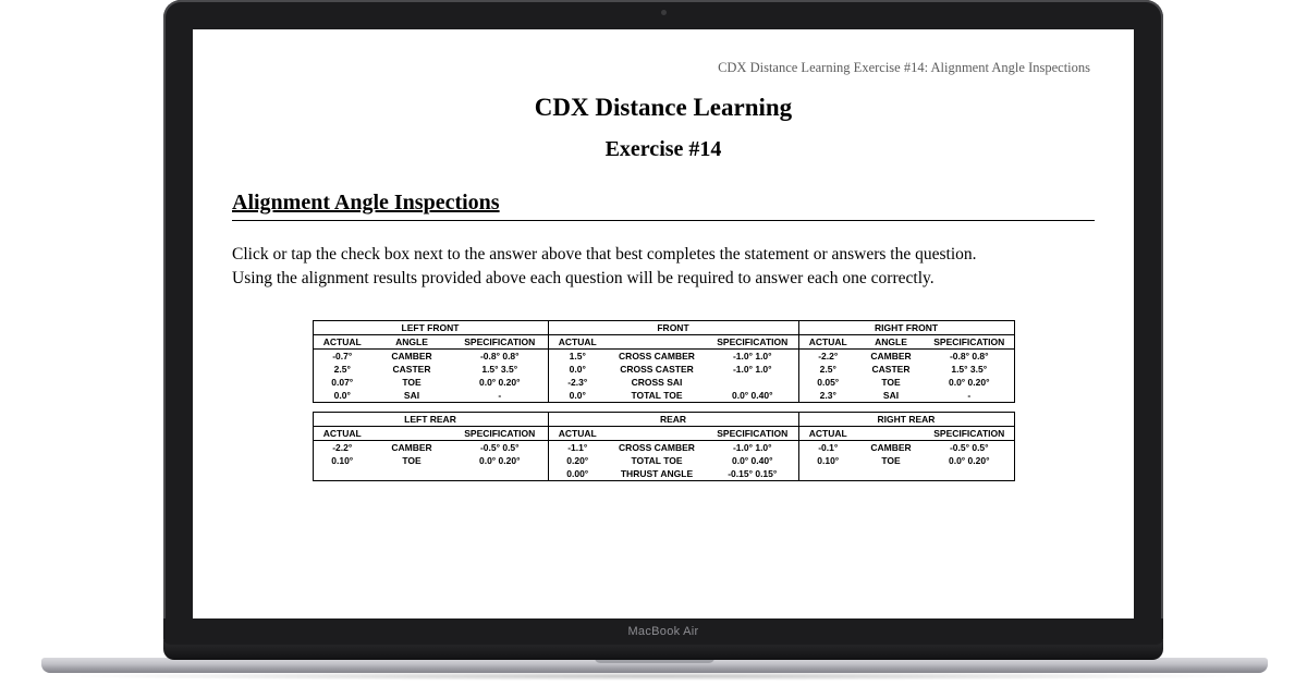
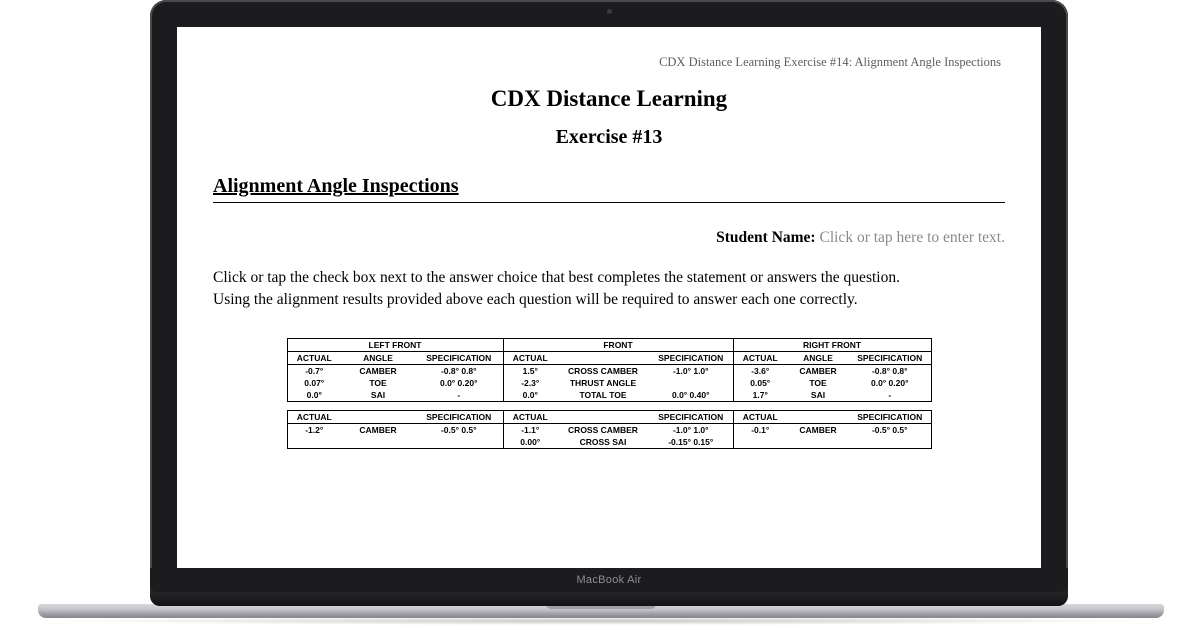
  CDX Distance Learning Exercise #14: Alignment Angle Inspections
  CDX Distance Learning
- Exercise #14
+ Exercise #13
  Alignment Angle Inspections
+ Student Name: Click or tap here to enter text.
- Click or tap the check box next to the answer above that best completes the statement or answers the question. Using the alignment results provided above each question will be required to answer each one correctly.
+ Click or tap the check box next to the answer choice that best completes the statement or answers the question. Using the alignment results provided above each question will be required to answer each one correctly.
  LEFT FRONT	FRONT	RIGHT FRONT
  ACTUAL	ANGLE	SPECIFICATION	ACTUAL		SPECIFICATION	ACTUAL	ANGLE	SPECIFICATION
- -0.7°	CAMBER	-0.8° 0.8°	1.5°	CROSS CAMBER	-1.0° 1.0°	-2.2°	CAMBER	-0.8° 0.8°
+ -0.7°	CAMBER	-0.8° 0.8°	1.5°	CROSS CAMBER	-1.0° 1.0°	-3.6°	CAMBER	-0.8° 0.8°
- 2.5°	CASTER	1.5° 3.5°	0.0°	CROSS CASTER	-1.0° 1.0°	2.5°	CASTER	1.5° 3.5°
- 0.07°	TOE	0.0° 0.20°	-2.3°	CROSS SAI		0.05°	TOE	0.0° 0.20°
+ 0.07°	TOE	0.0° 0.20°	-2.3°	THRUST ANGLE		0.05°	TOE	0.0° 0.20°
- 0.0°	SAI	-	0.0°	TOTAL TOE	0.0° 0.40°	2.3°	SAI	-
+ 0.0°	SAI	-	0.0°	TOTAL TOE	0.0° 0.40°	1.7°	SAI	-
- LEFT REAR	REAR	RIGHT REAR
  ACTUAL		SPECIFICATION	ACTUAL		SPECIFICATION	ACTUAL		SPECIFICATION
- -2.2°	CAMBER	-0.5° 0.5°	-1.1°	CROSS CAMBER	-1.0° 1.0°	-0.1°	CAMBER	-0.5° 0.5°
+ -1.2°	CAMBER	-0.5° 0.5°	-1.1°	CROSS CAMBER	-1.0° 1.0°	-0.1°	CAMBER	-0.5° 0.5°
- 0.10°	TOE	0.0° 0.20°	0.20°	TOTAL TOE	0.0° 0.40°	0.10°	TOE	0.0° 0.20°
- 			0.00°	THRUST ANGLE	-0.15° 0.15°
+ 			0.00°	CROSS SAI	-0.15° 0.15°
  MacBook Air
